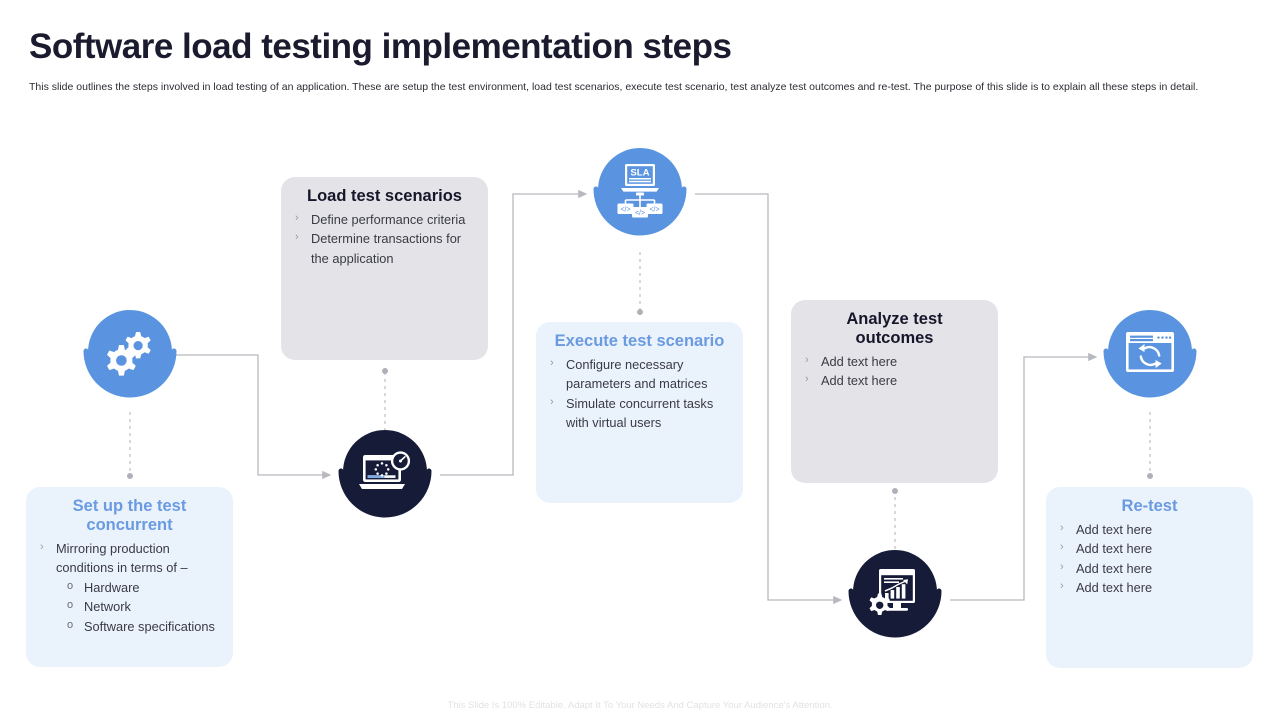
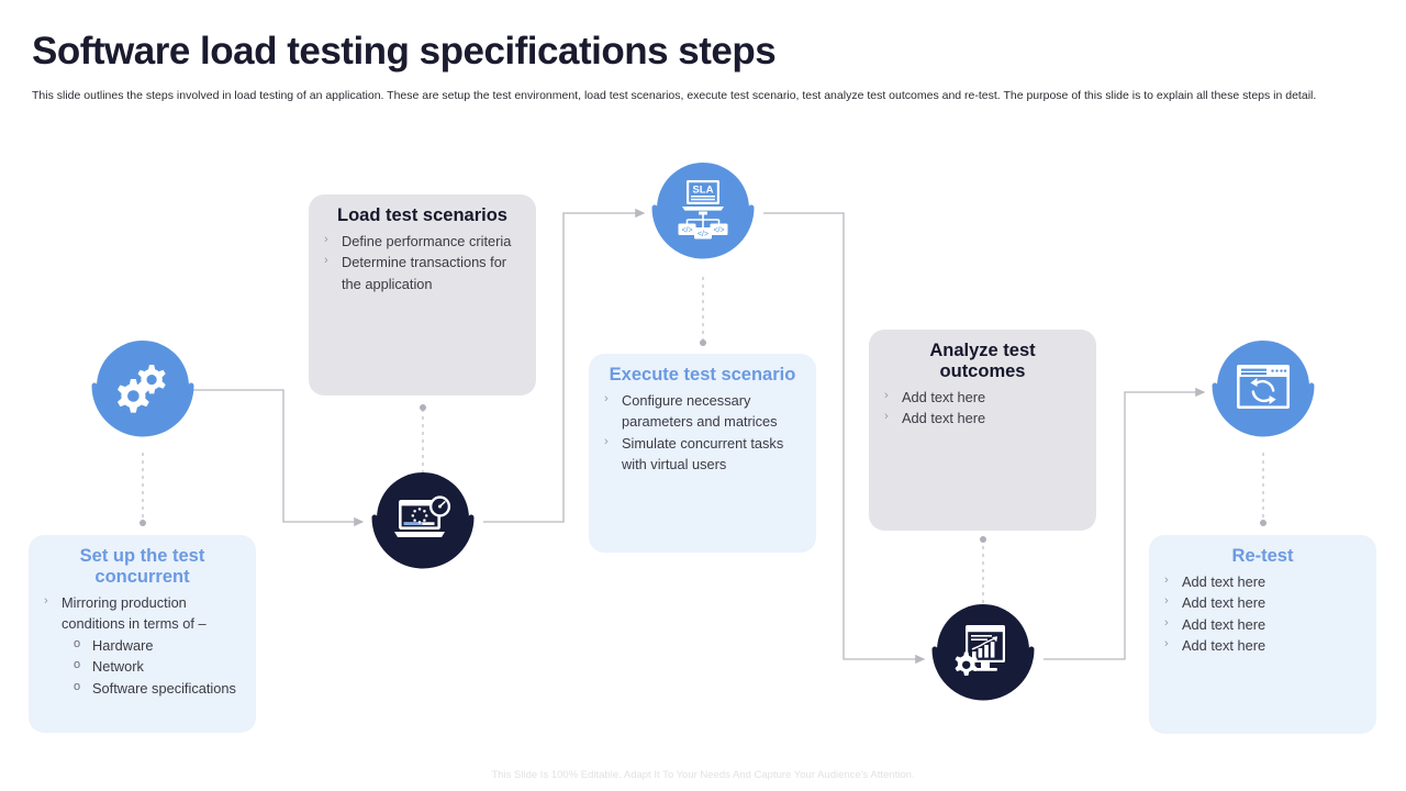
- Software load testing implementation steps
+ Software load testing specifications steps
  This slide outlines the steps involved in load testing of an application. These are setup the test environment, load test scenarios, execute test scenario, test analyze test outcomes and re-test. The purpose of this slide is to explain all these steps in detail.
  SLA
  Set up the test concurrent
  ›
  Mirroring production conditions in terms of –
  o
  Hardware
  o
  Network
  o
  Software specifications
  Load test scenarios
  ›
  Define performance criteria
  ›
  Determine transactions for the application
  Execute test scenario
  ›
  Configure necessary parameters and matrices
  ›
  Simulate concurrent tasks with virtual users
  Analyze test outcomes
  ›
  Add text here
  ›
  Add text here
  Re-test
  ›
  Add text here
  ›
  Add text here
  ›
  Add text here
  ›
  Add text here
  This Slide Is 100% Editable. Adapt It To Your Needs And Capture Your Audience's Attention.
